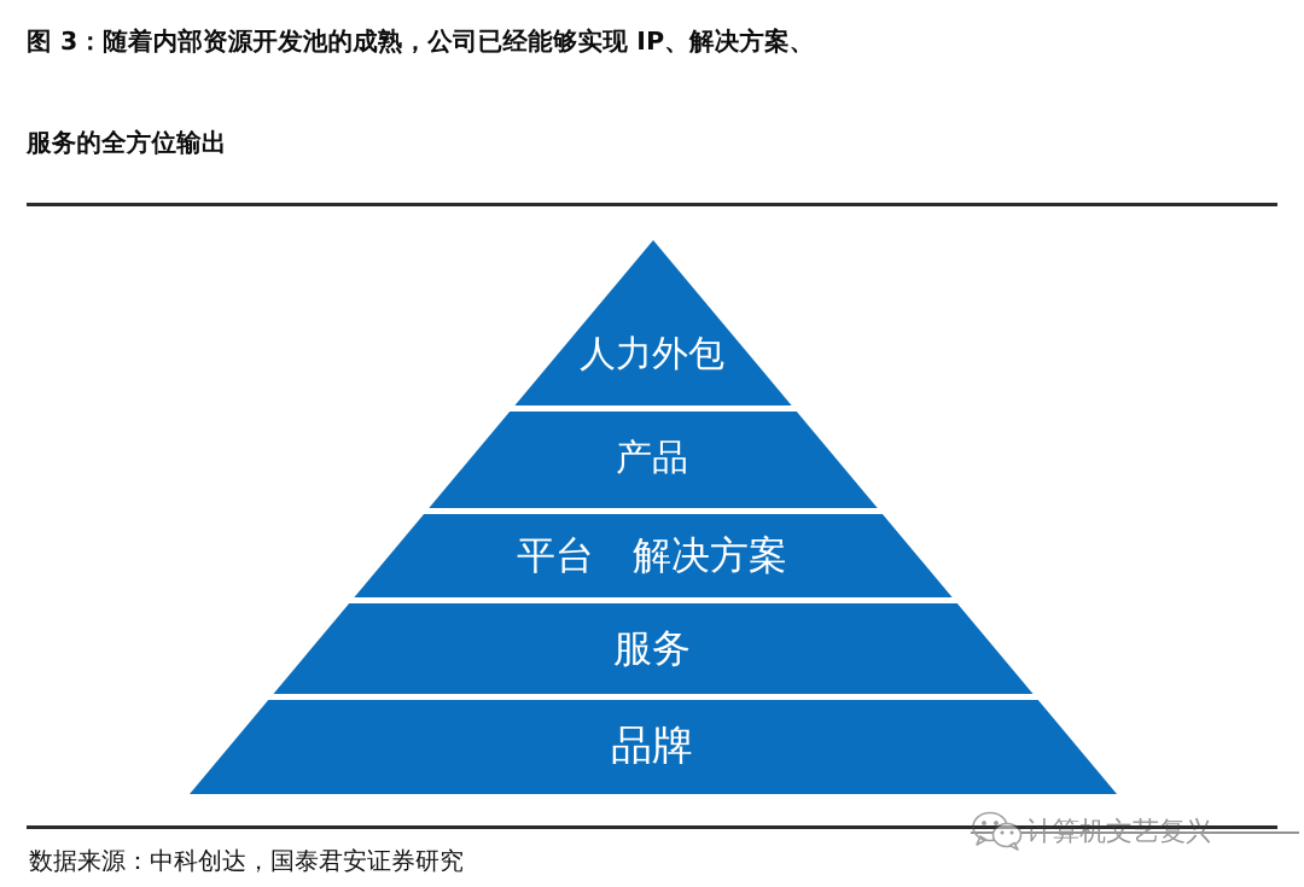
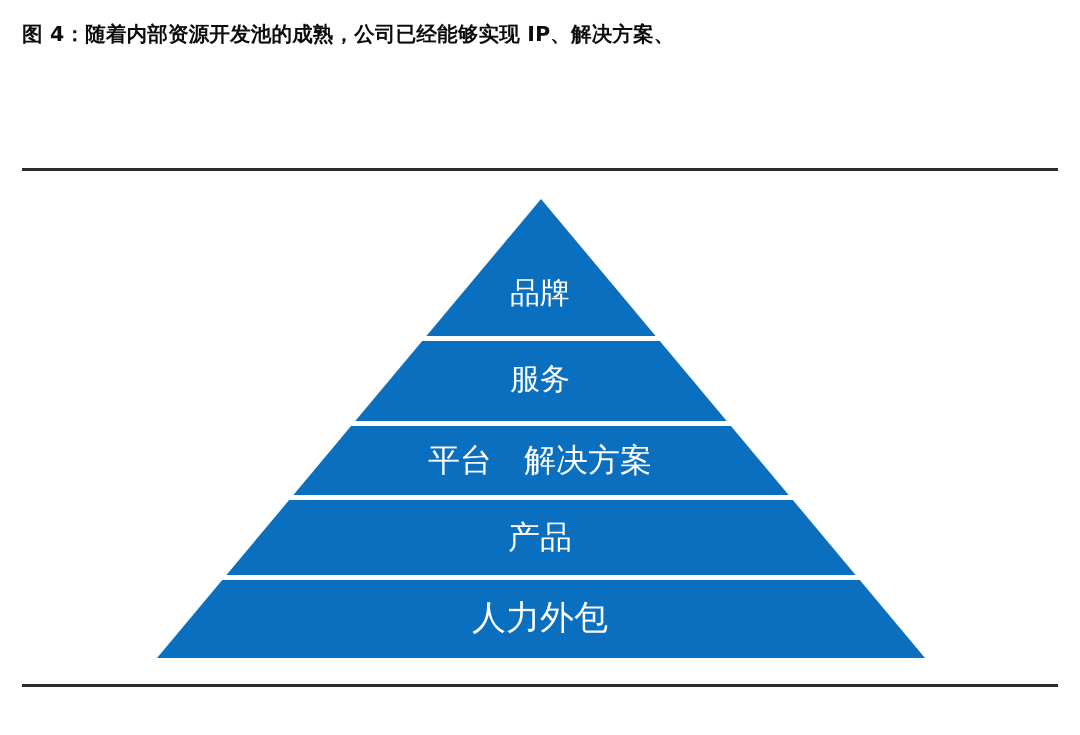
- 图 3：随着内部资源开发池的成熟，公司已经能够实现 IP、解决方案、
+ 图 4：随着内部资源开发池的成熟，公司已经能够实现 IP、解决方案、
- 服务的全方位输出
- 人力外包
+ 品牌
- 产品
+ 服务
  平台 解决方案
- 服务
+ 产品
- 品牌
+ 人力外包
- 数据来源：中科创达，国泰君安证券研究
- 计算机文艺复兴
